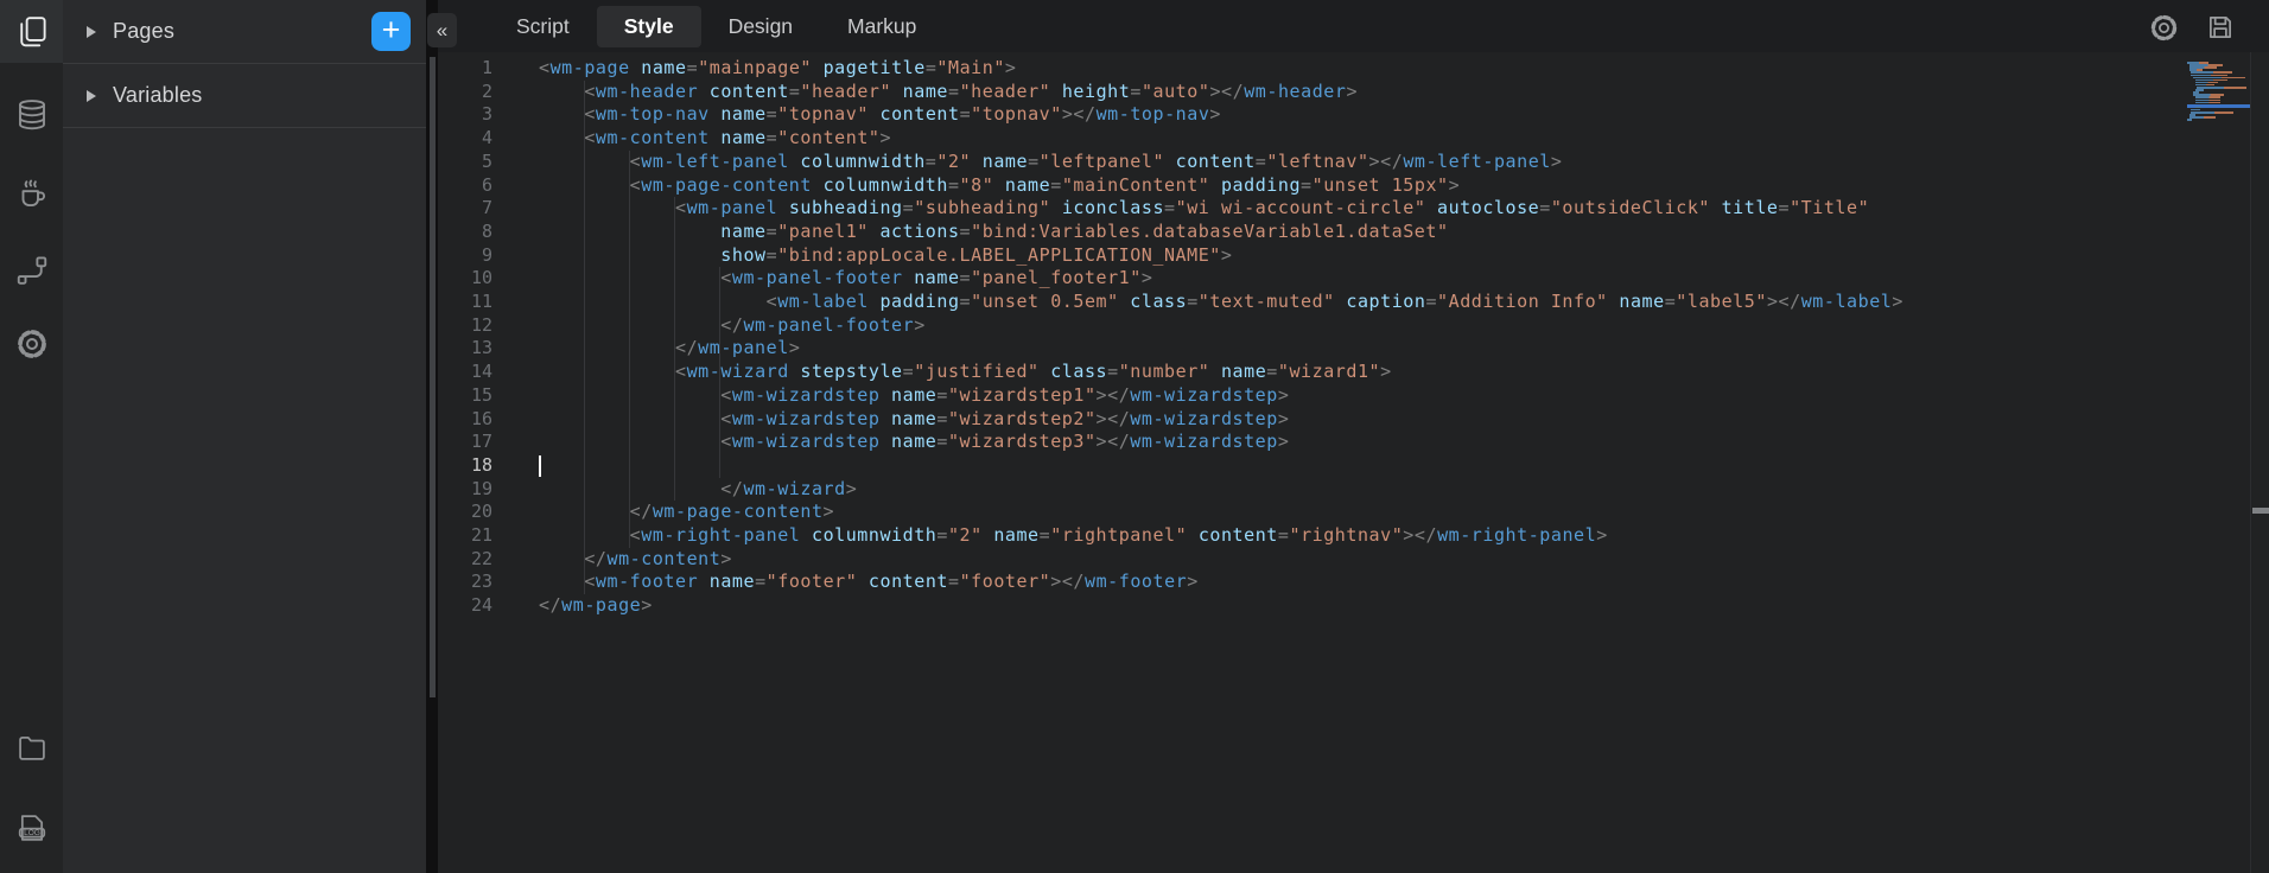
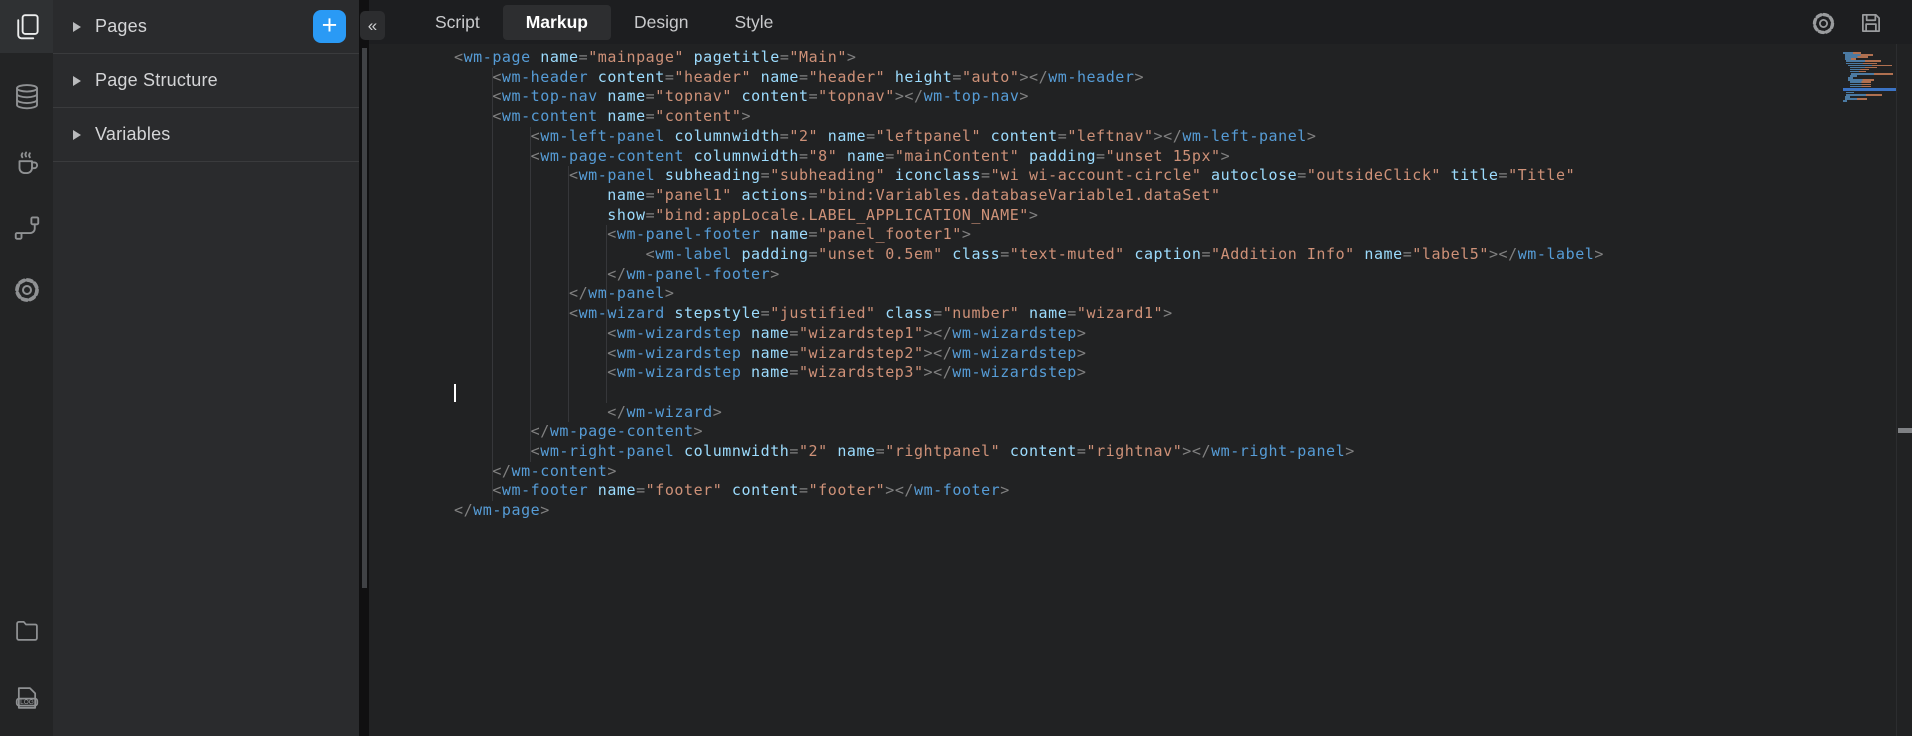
  Pages
  +
+ Page Structure
  Variables
  «
  Script
- Style
+ Markup
  Design
- Markup
+ Style
- 1 2 3 4 5 6 7 8 9 10 11 12 13 14 15 16 17 18 19 20 21 22 23 24
  <wm-page name="mainpage" pagetitle="Main"> <wm-header content="header" name="header" height="auto"></wm-header> <wm-top-nav name="topnav" content="topnav"></wm-top-nav> <wm-content name="content"> <wm-left-panel columnwidth="2" name="leftpanel" content="leftnav"></wm-left-panel> <wm-page-content columnwidth="8" name="mainContent" padding="unset 15px"> <wm-panel subheading="subheading" iconclass="wi wi-account-circle" autoclose="outsideClick" title="Title" name="panel1" actions="bind:Variables.databaseVariable1.dataSet" show="bind:appLocale.LABEL_APPLICATION_NAME"> <wm-panel-footer name="panel_footer1"> <wm-label padding="unset 0.5em" class="text-muted" caption="Addition Info" name="label5"></wm-label> </wm-panel-footer> </wm-panel> <wm-wizard stepstyle="justified" class="number" name="wizard1"> <wm-wizardstep name="wizardstep1"></wm-wizardstep> <wm-wizardstep name="wizardstep2"></wm-wizardstep> <wm-wizardstep name="wizardstep3"></wm-wizardstep> </wm-wizard> </wm-page-content> <wm-right-panel columnwidth="2" name="rightpanel" content="rightnav"></wm-right-panel> </wm-content> <wm-footer name="footer" content="footer"></wm-footer> </wm-page>
